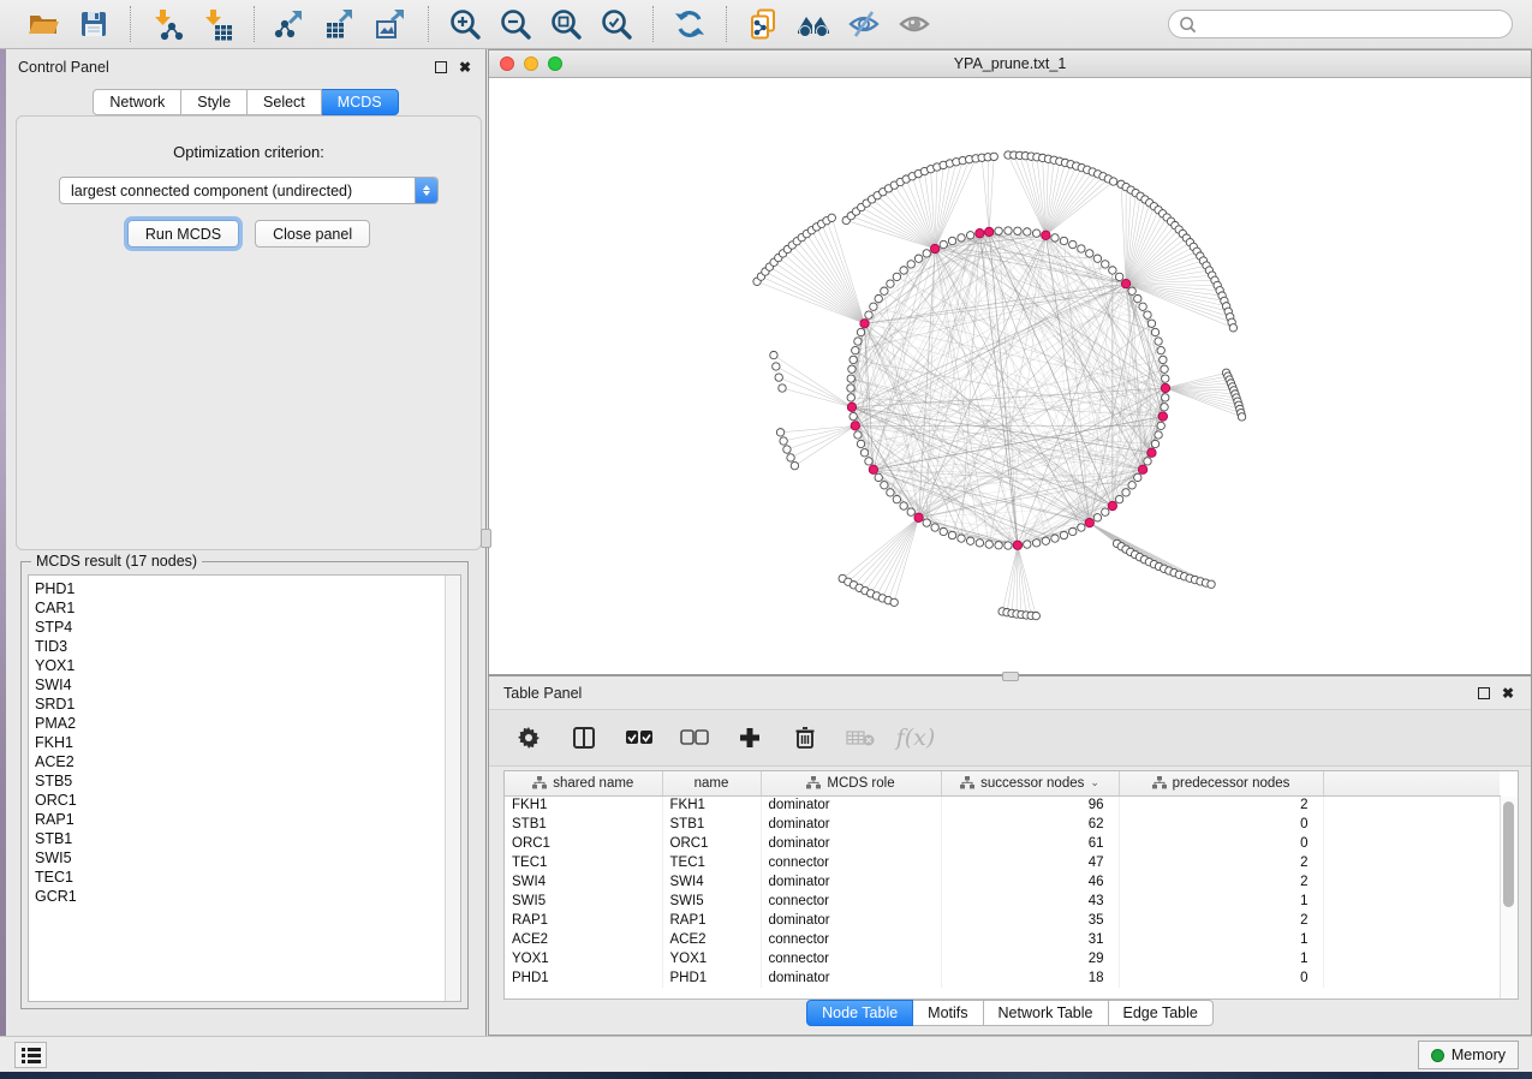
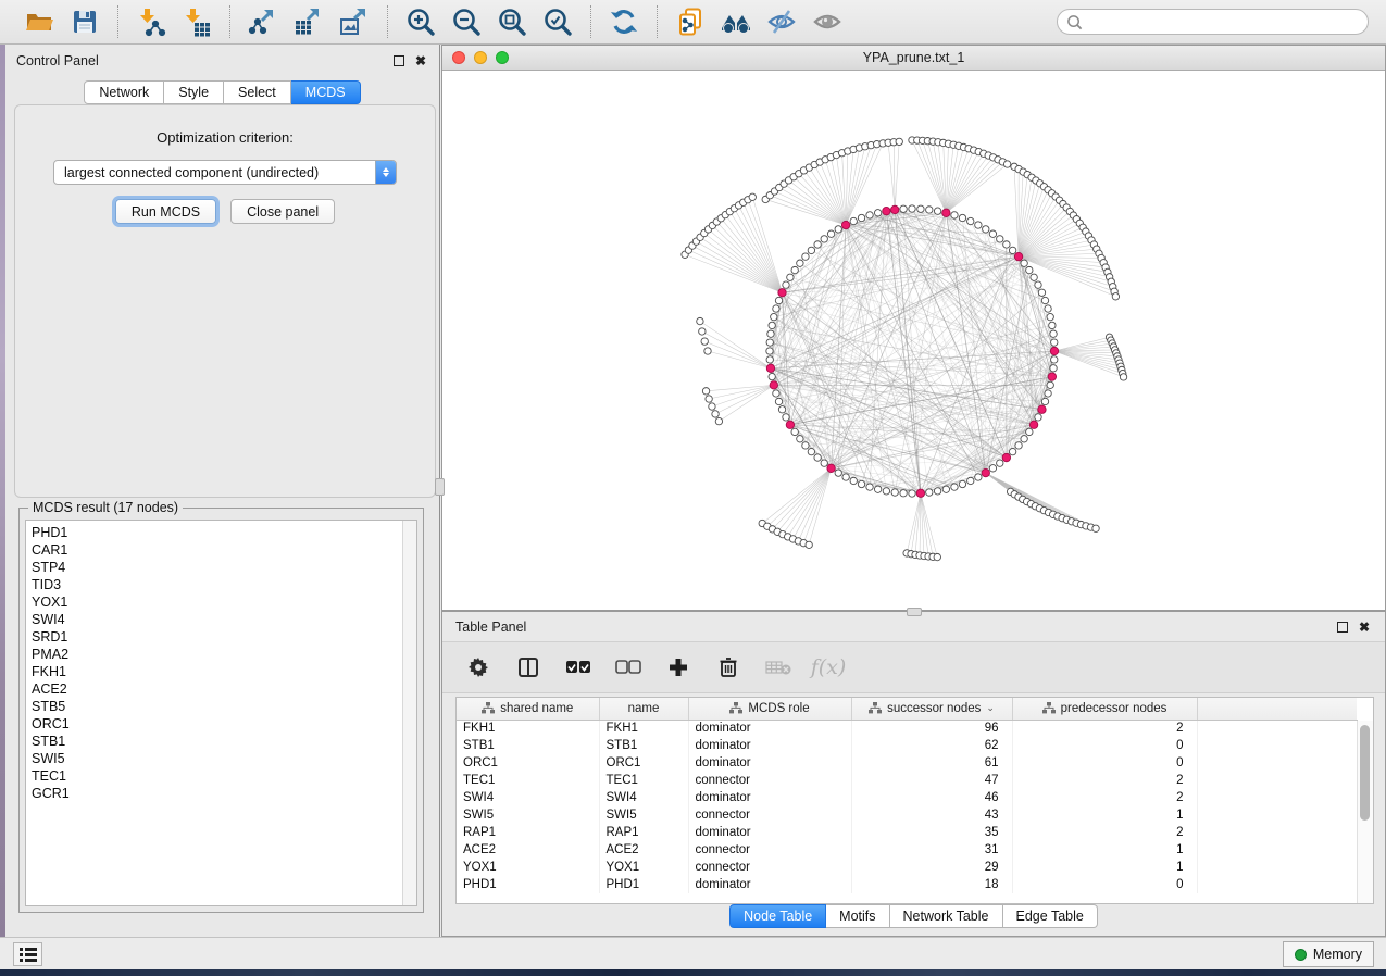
  Control Panel
  ✖
  Network
  Style
  Select
  MCDS
  Optimization criterion:
  largest connected component (undirected)
  Run MCDS
  Close panel
  MCDS result (17 nodes)
  PHD1
  CAR1
  STP4
  TID3
  YOX1
  SWI4
  SRD1
  PMA2
  FKH1
  ACE2
  STB5
  ORC1
- RAP1
  STB1
  SWI5
  TEC1
  GCR1
  YPA_prune.txt_1
  Table Panel
  ✖
  f(x)
  shared name	name	MCDS role	successor nodes ⌄	predecessor nodes
  FKH1	FKH1	dominator	96	2
  STB1	STB1	dominator	62	0
  ORC1	ORC1	dominator	61	0
  TEC1	TEC1	connector	47	2
  SWI4	SWI4	dominator	46	2
  SWI5	SWI5	connector	43	1
  RAP1	RAP1	dominator	35	2
  ACE2	ACE2	connector	31	1
  YOX1	YOX1	connector	29	1
  PHD1	PHD1	dominator	18	0
  Node Table
  Motifs
  Network Table
  Edge Table
  Memory
